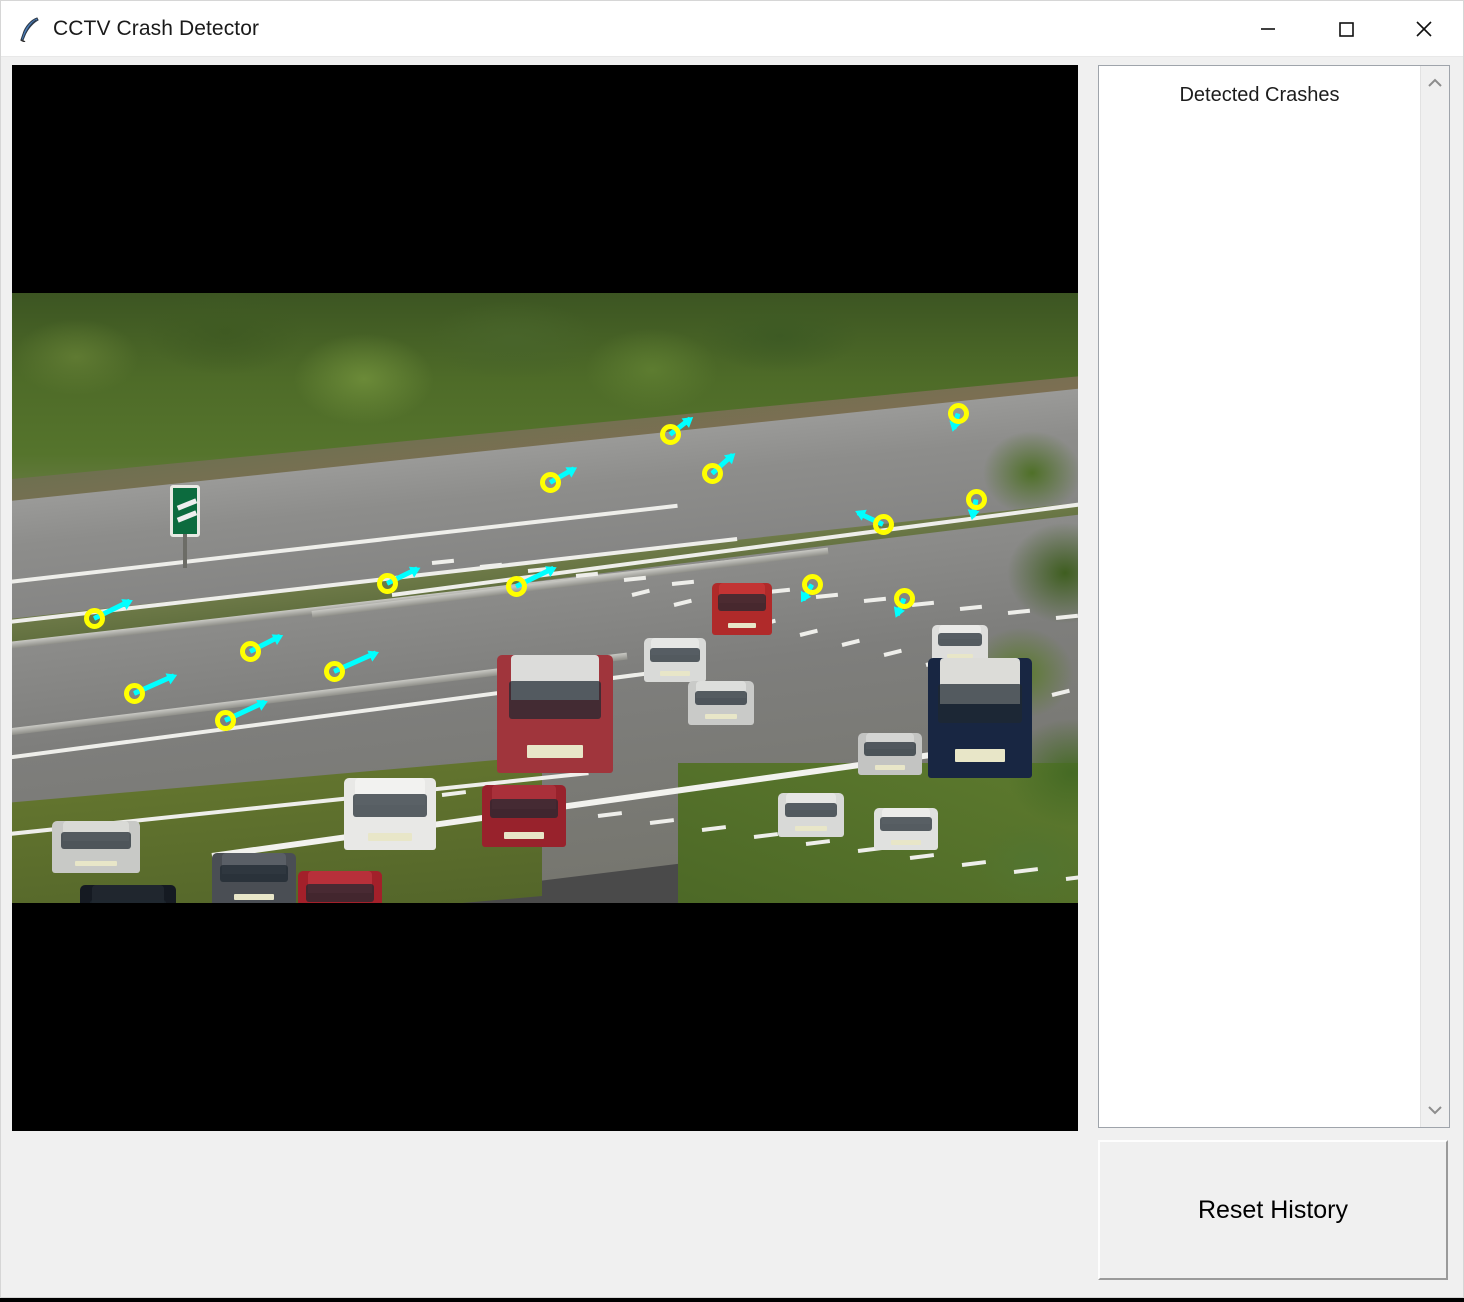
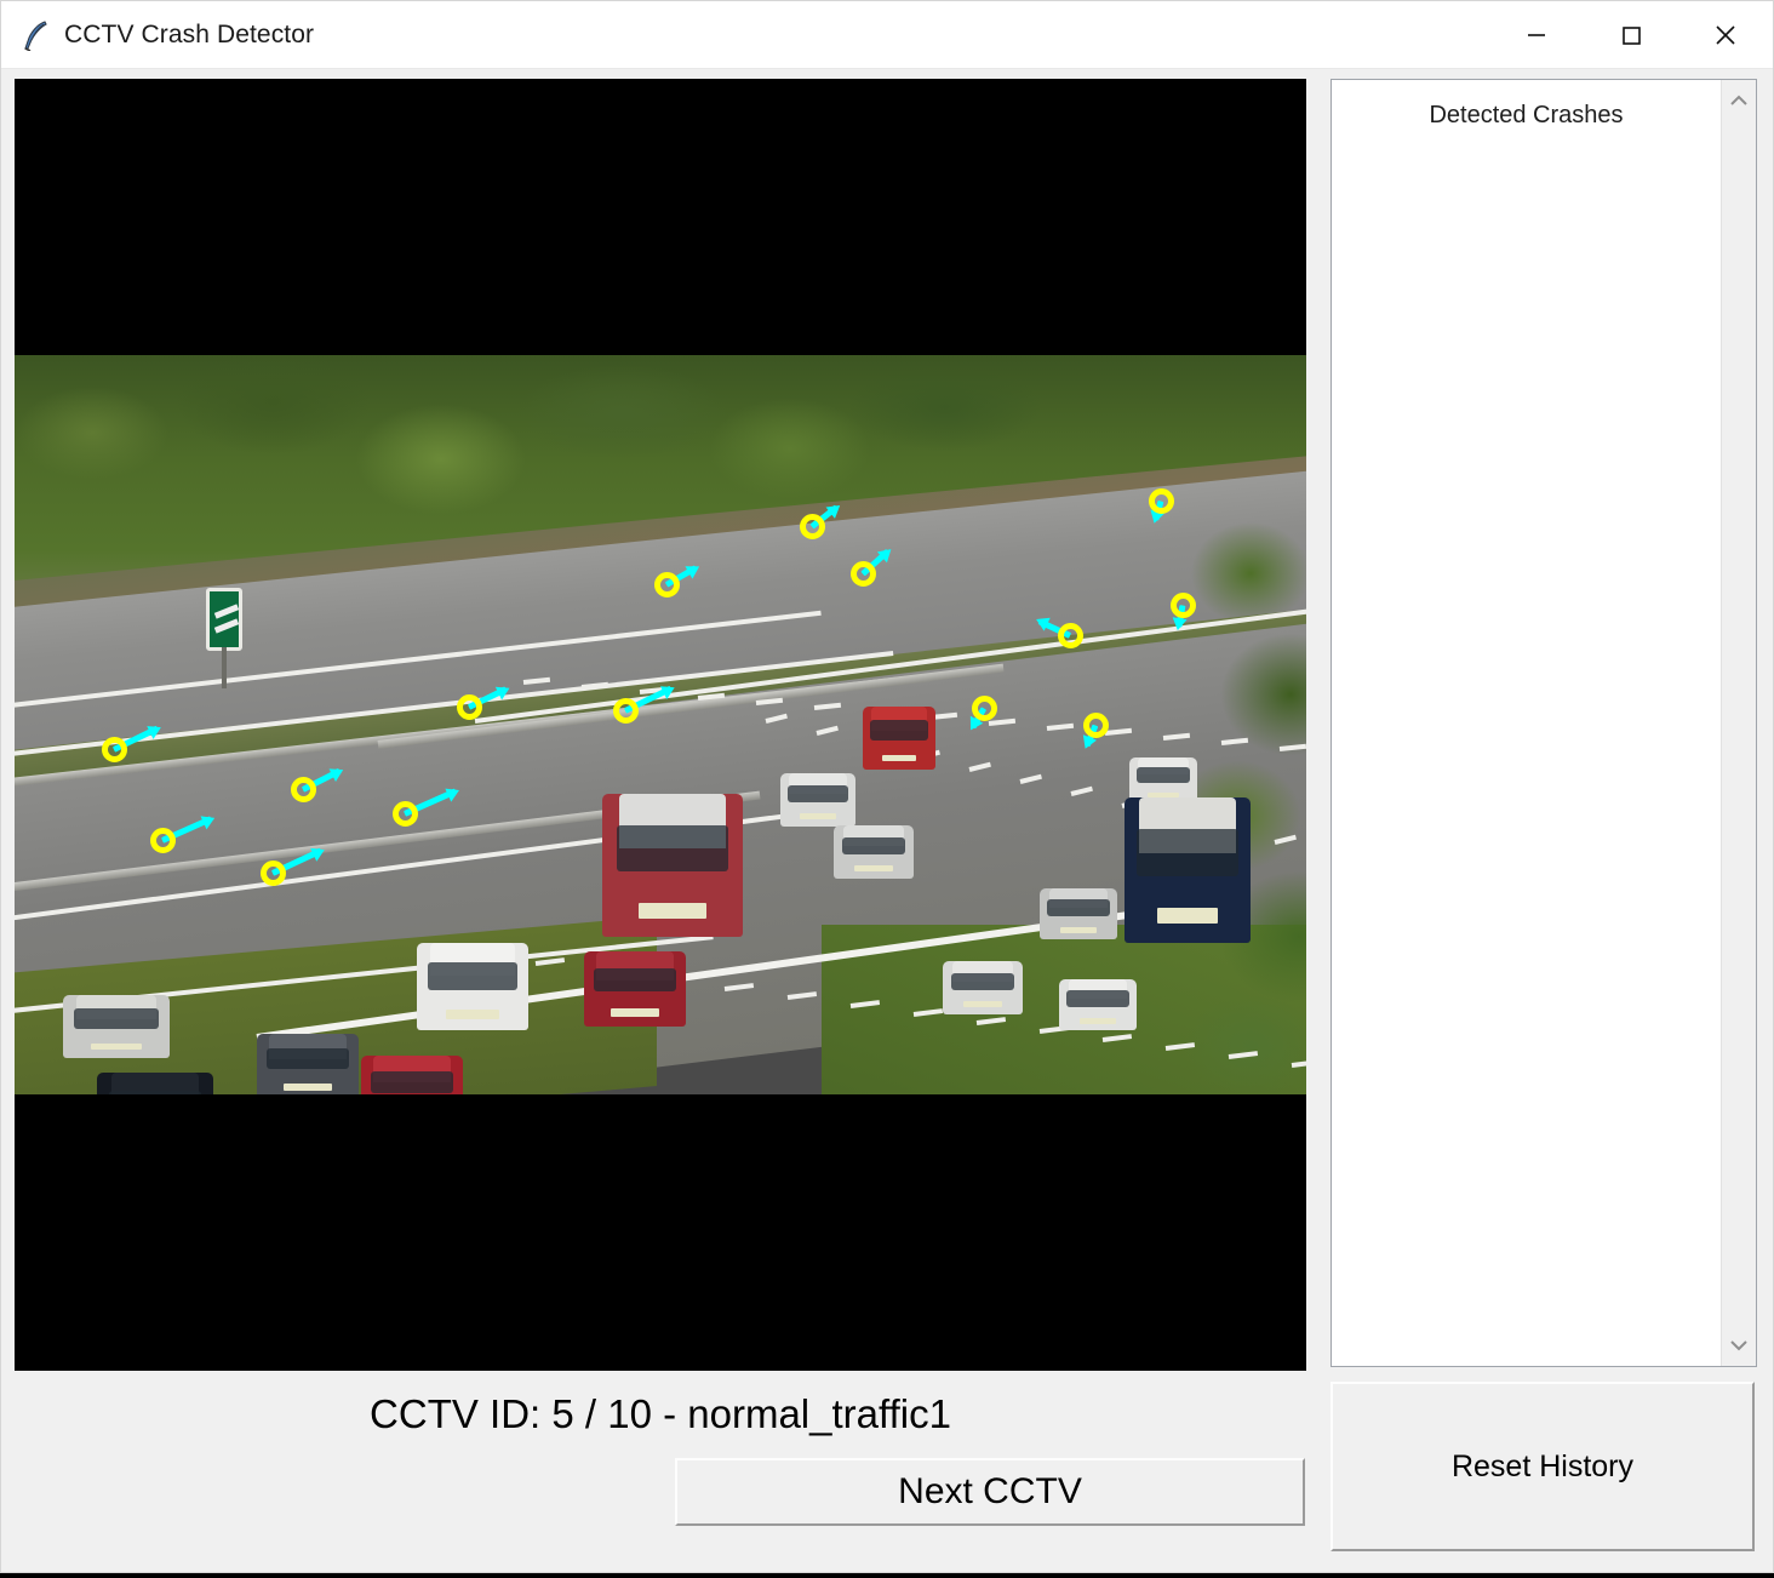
  CCTV Crash Detector
  Detected Crashes
+ CCTV ID: 5 / 10 - normal_traffic1
+ Next CCTV
  Reset History
